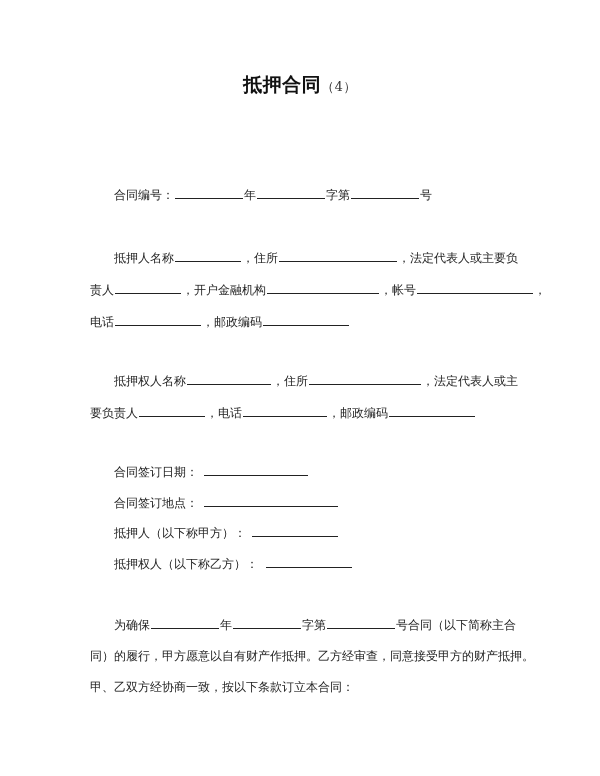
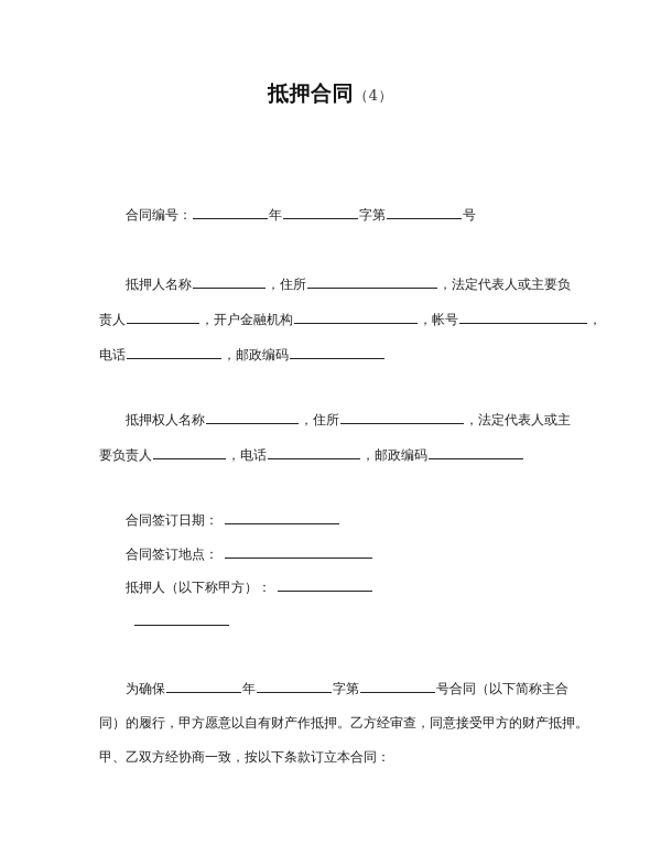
  抵押合同（4）
  合同编号： 年 字第 号
  抵押人名称 ，住所 ，法定代表人或主要负
  责人 ，开户金融机构 ，帐号 ，
  电话 ，邮政编码
  抵押权人名称 ，住所 ，法定代表人或主
  要负责人 ，电话 ，邮政编码
  合同签订日期：
  合同签订地点：
  抵押人（以下称甲方）：
- 抵押权人（以下称乙方）：
  为确保 年 字第 号合同（以下简称主合
  同）的履行，甲方愿意以自有财产作抵押。乙方经审查，同意接受甲方的财产抵押。
  甲、乙双方经协商一致，按以下条款订立本合同：
